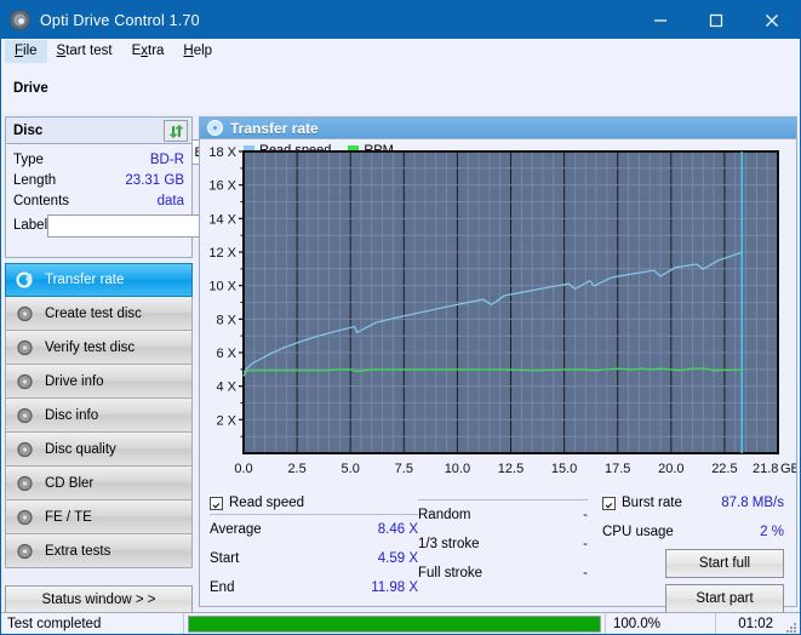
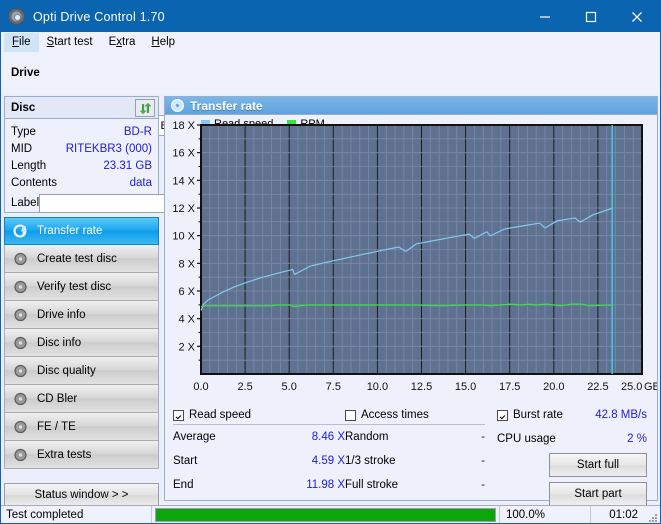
  Opti Drive Control 1.70
  File
  Start test
  Extra
  Help
  Drive
  Disc
  Type
  BD-R
+ MID
+ RITEKBR3 (000)
  Length
  23.31 GB
  Contents
  data
  Label
  Transfer rate
  Create test disc
  Verify test disc
  Drive info
  Disc info
  Disc quality
  CD Bler
  FE / TE
  Extra tests
  Status window > >
  Transfer rate
  2 X
  4 X
  6 X
  8 X
  10 X
  12 X
  14 X
  16 X
  18 X
  0.0
  2.5
  5.0
  7.5
  10.0
  12.5
  15.0
  17.5
  20.0
  22.5
- 21.8
+ 25.0
  GB
  Read speed
  Average
  8.46 X
  Start
  4.59 X
  End
  11.98 X
+ Access times
  Random
  -
  1/3 stroke
  -
  Full stroke
  -
  Burst rate
- 87.8 MB/s
+ 42.8 MB/s
  CPU usage
  2 %
  Start full
  Start part
  Test completed
  100.0%
  01:02
